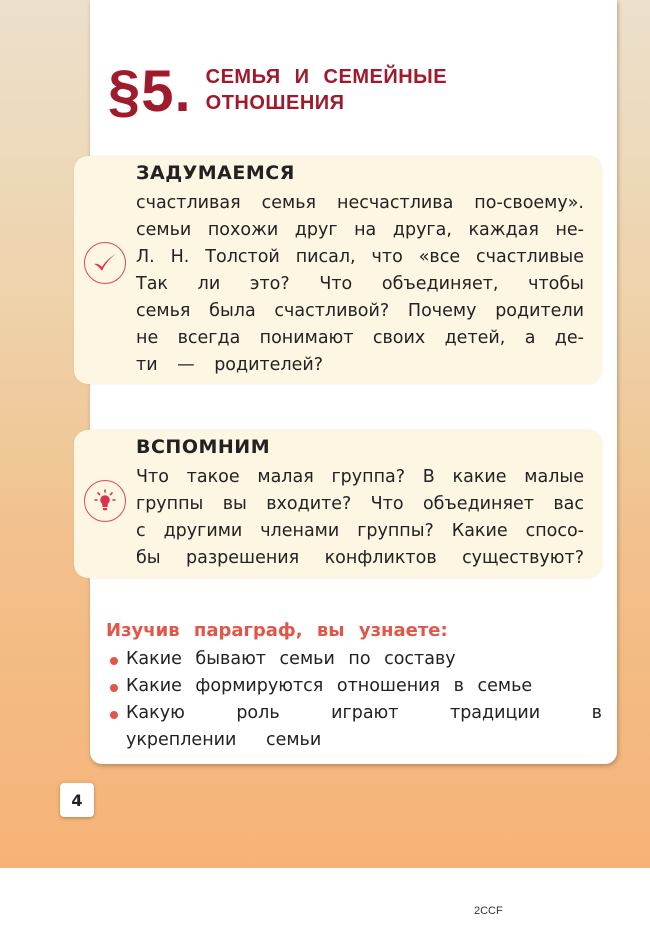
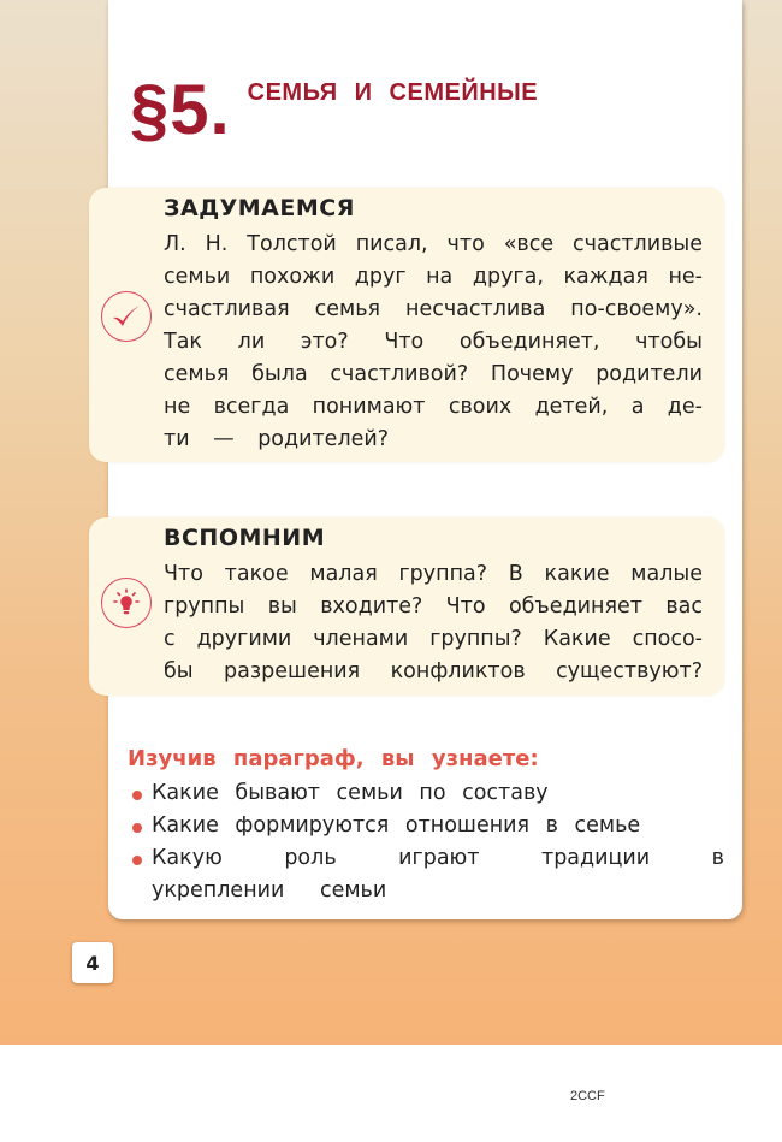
  §5.
  СЕМЬЯ И СЕМЕЙНЫЕ
- ОТНОШЕНИЯ
  ЗАДУМАЕМСЯ
- счастливая семья несчастлива по-своему».
+ Л. Н. Толстой писал, что «все счастливые
  семьи похожи друг на друга, каждая не-
- Л. Н. Толстой писал, что «все счастливые
+ счастливая семья несчастлива по-своему».
  Так ли это? Что объединяет, чтобы
  семья была счастливой? Почему родители
  не всегда понимают своих детей, а де-
  ти — родителей?
  ВСПОМНИМ
  Что такое малая группа? В какие малые
  группы вы входите? Что объединяет вас
  с другими членами группы? Какие спосо-
  бы разрешения конфликтов существуют?
  Изучив параграф, вы узнаете:
  Какие бывают семьи по составу
  Какие формируются отношения в семье
  Какую роль играют традиции в укреплении семьи
  4
  2CCF
